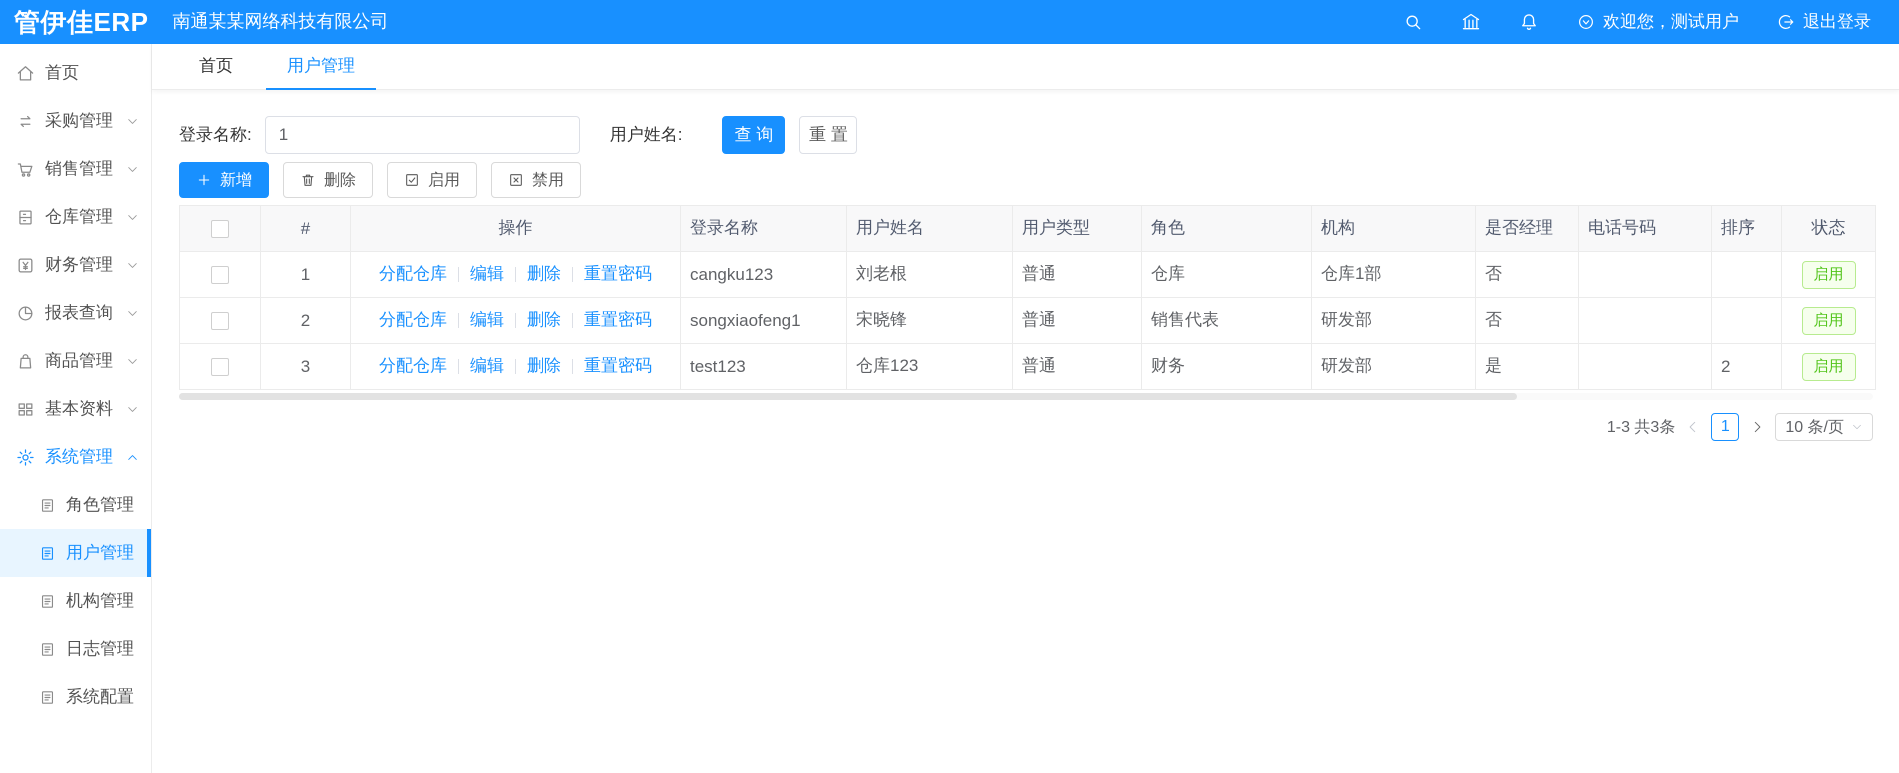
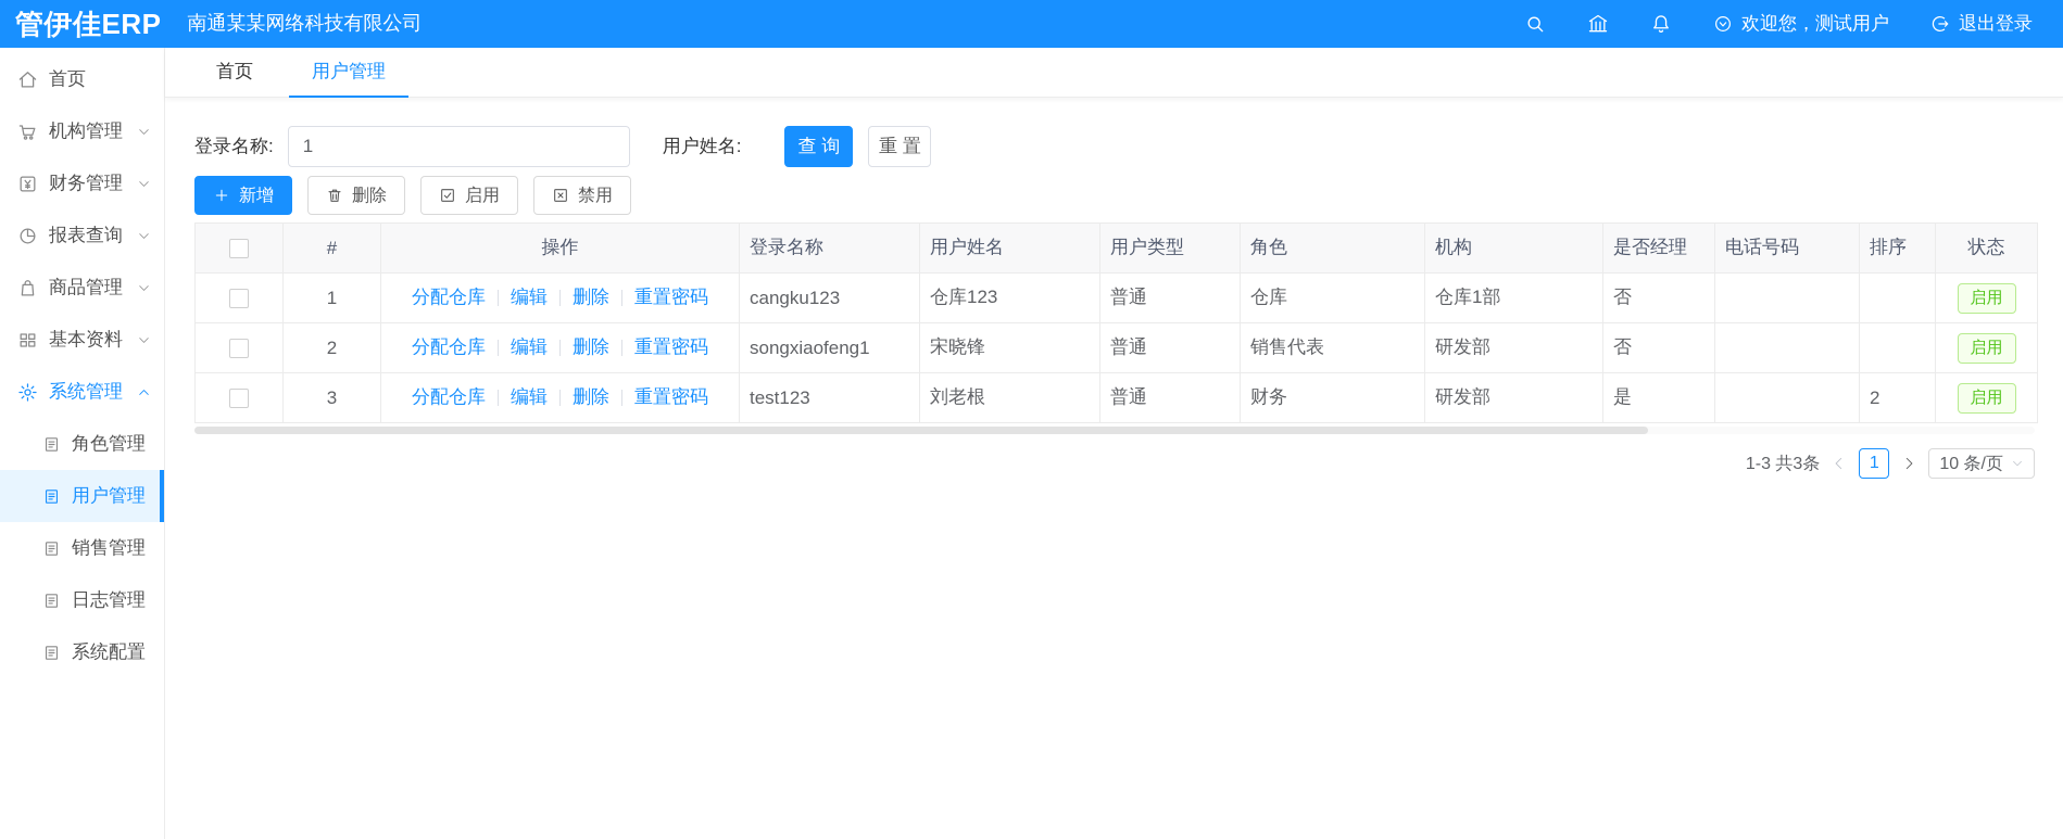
  管伊佳ERP
  南通某某网络科技有限公司
  欢迎您，测试用户
  退出登录
  首页
- 采购管理
- 销售管理
+ 机构管理
- 仓库管理
  财务管理
  报表查询
  商品管理
  基本资料
  系统管理
  角色管理
  用户管理
- 机构管理
+ 销售管理
  日志管理
  系统配置
  首页
  用户管理
  登录名称:
  1
  用户姓名:
  查 询
  重 置
  新增
  删除
  启用
  禁用
  	#	操作	登录名称	用户姓名	用户类型	角色	机构	是否经理	电话号码	排序	状态
- 	1	分配仓库 编辑 删除 重置密码	cangku123	刘老根	普通	仓库	仓库1部	否			启用
+ 	1	分配仓库 编辑 删除 重置密码	cangku123	仓库123	普通	仓库	仓库1部	否			启用
  	2	分配仓库 编辑 删除 重置密码	songxiaofeng1	宋晓锋	普通	销售代表	研发部	否			启用
- 	3	分配仓库 编辑 删除 重置密码	test123	仓库123	普通	财务	研发部	是		2	启用
+ 	3	分配仓库 编辑 删除 重置密码	test123	刘老根	普通	财务	研发部	是		2	启用
  1-3 共3条
  1
  10 条/页
